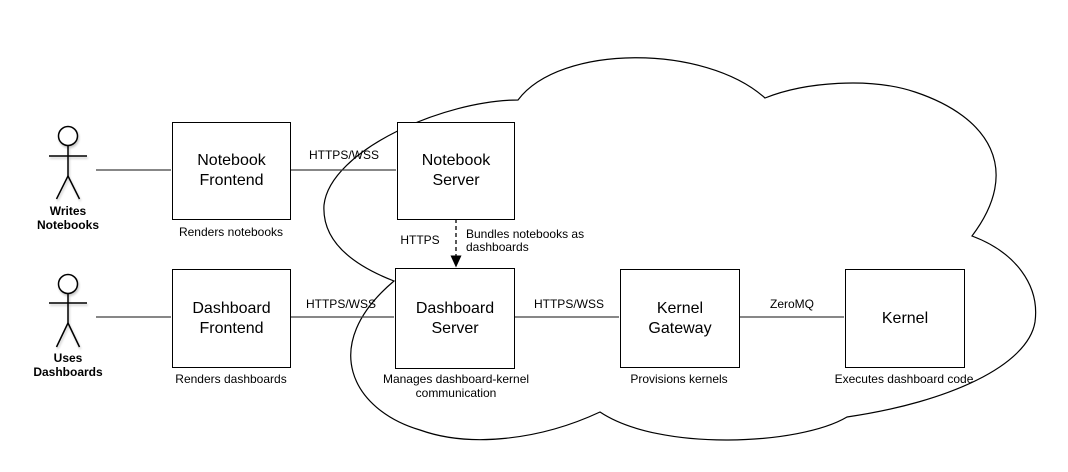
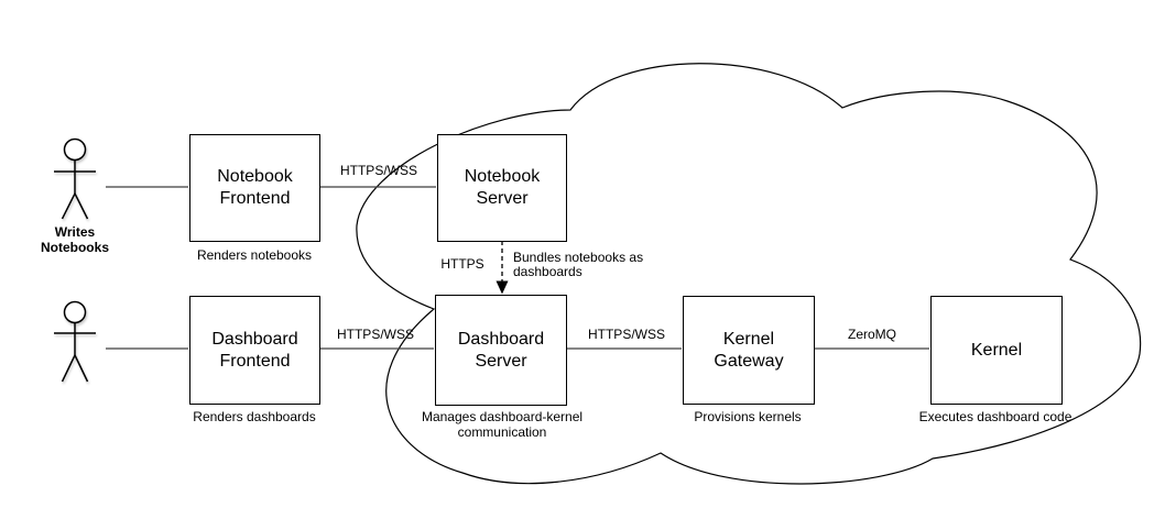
  Notebook
  Frontend
  Notebook
  Server
  Dashboard
  Frontend
  Dashboard
  Server
  Kernel
  Gateway
  Kernel
  Renders notebooks
  Renders dashboards
  Manages dashboard-kernel communication
  Provisions kernels
  Executes dashboard code
  HTTPS/WSS
  HTTPS
  Bundles notebooks as dashboards
  HTTPS/WSS
  HTTPS/WSS
  ZeroMQ
  Writes
  Notebooks
- Uses
- Dashboards
